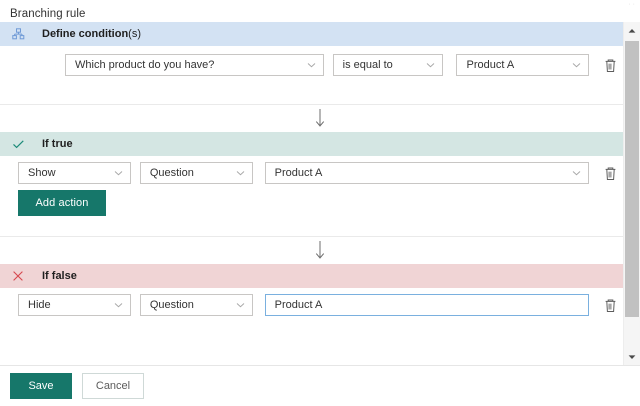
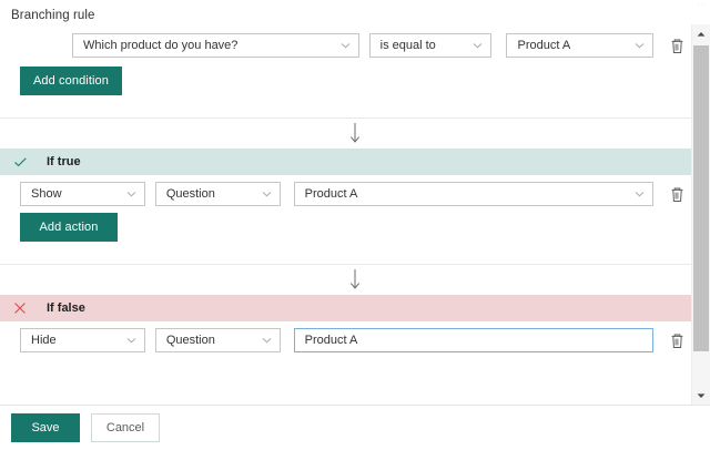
  Branching rule
- Define condition(s)
  Which product do you have?
  is equal to
  Product A
+ Add condition
  If true
  Show
  Question
  Product A
  Add action
  If false
  Hide
  Question
  Product A
  Save
  Cancel
